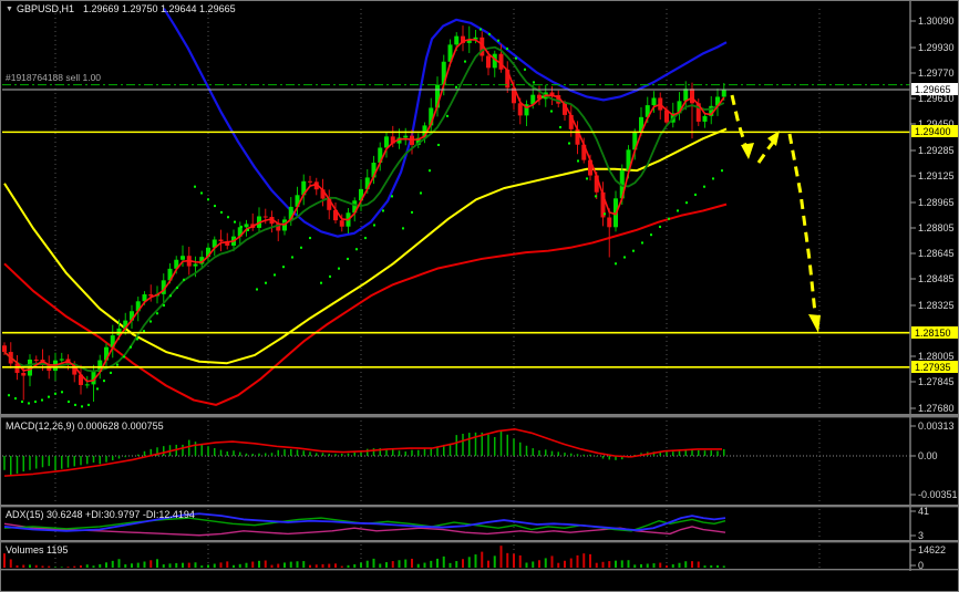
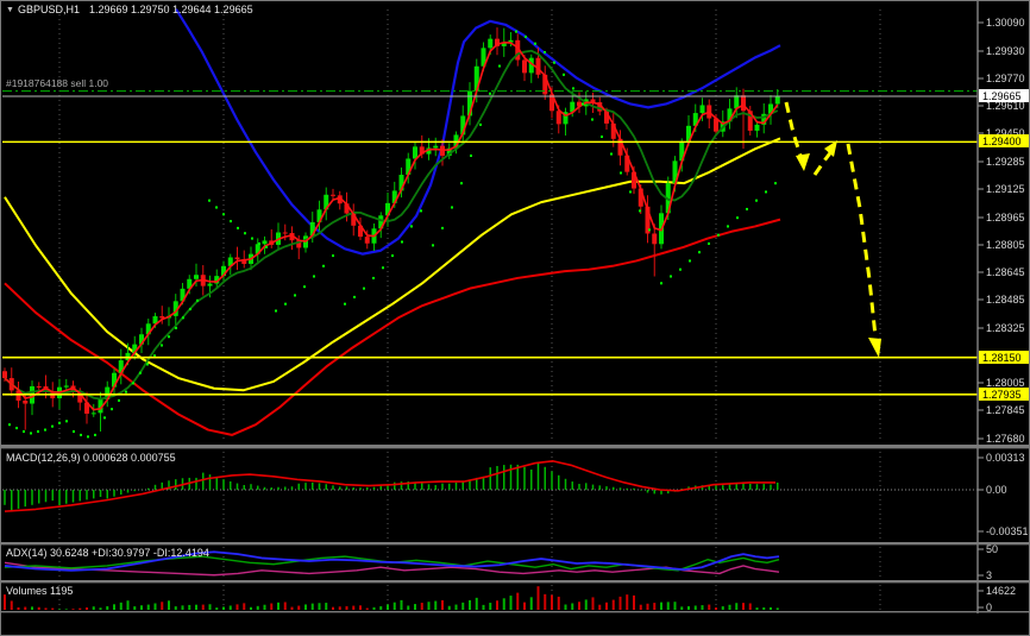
  1.30090
  1.29930
  1.29770
  1.29610
  1.29450
  1.29285
  1.29125
  1.28965
  1.28805
  1.28645
  1.28485
  1.28325
  1.28005
  1.27845
  1.27680
  0.00313
  0.00
  -0.00351
- 41
+ 50
  3
  14622
  0
  1.29665
  1.29400
  1.28150
  1.27935
  GBPUSD,H1 1.29669 1.29750 1.29644 1.29665
  #1918764188 sell 1.00
  MACD(12,26,9) 0.000628 0.000755
- ADX(15) 30.6248 +DI:30.9797 -DI:12.4194
+ ADX(14) 30.6248 +DI:30.9797 -DI:12.4194
  Volumes 1195
